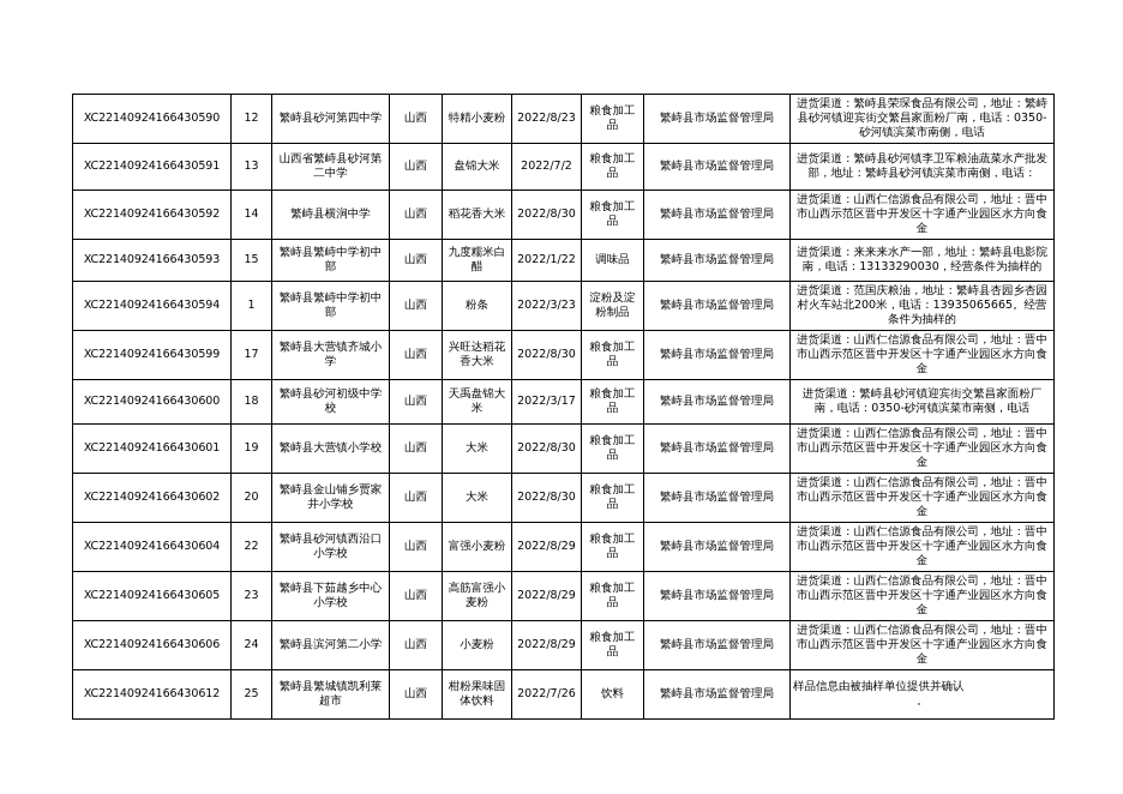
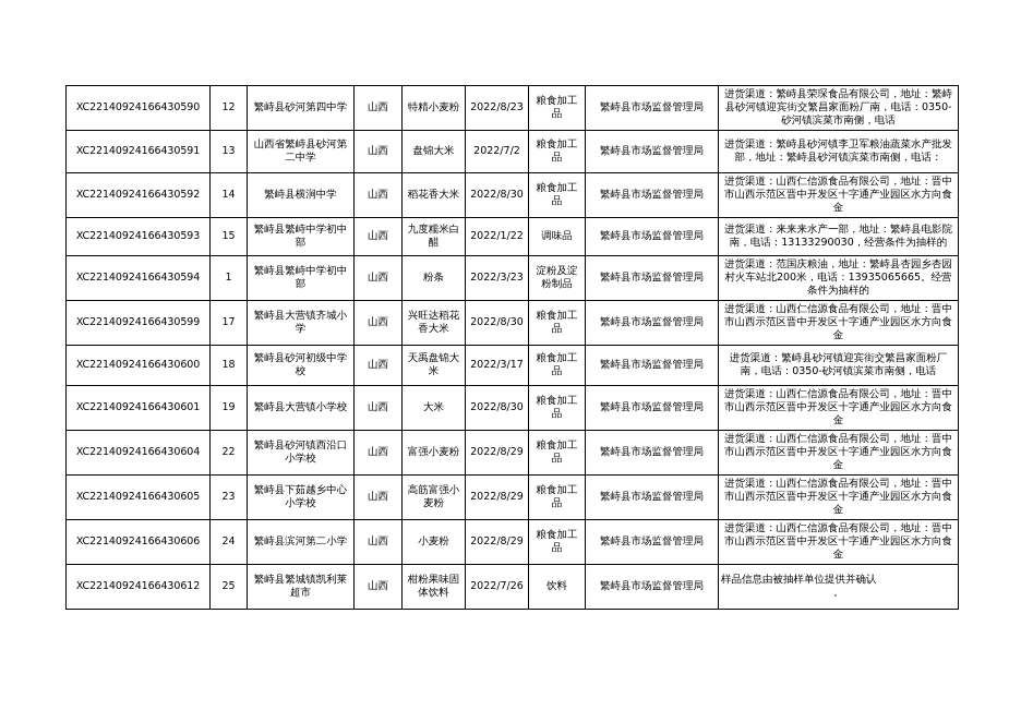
  XC22140924166430590	12	繁峙县砂河第四中学	山西	特精小麦粉	2022/8/23	粮食加工品	繁峙县市场监督管理局	进货渠道：繁峙县荣琛食品有限公司，地址：繁峙县砂河镇迎宾街交繁昌家面粉厂南，电话：0350-砂河镇滨菜市南侧，电话
  XC22140924166430591	13	山西省繁峙县砂河第二中学	山西	盘锦大米	2022/7/2	粮食加工品	繁峙县市场监督管理局	进货渠道：繁峙县砂河镇李卫军粮油蔬菜水产批发部，地址：繁峙县砂河镇滨菜市南侧，电话：
  XC22140924166430592	14	繁峙县横涧中学	山西	稻花香大米	2022/8/30	粮食加工品	繁峙县市场监督管理局	进货渠道：山西仁信源食品有限公司，地址：晋中市山西示范区晋中开发区十字通产业园区水方向食金
  XC22140924166430593	15	繁峙县繁峙中学初中部	山西	九度糯米白醋	2022/1/22	调味品	繁峙县市场监督管理局	进货渠道：来来来水产一部，地址：繁峙县电影院南，电话：13133290030，经营条件为抽样的
  XC22140924166430594	1	繁峙县繁峙中学初中部	山西	粉条	2022/3/23	淀粉及淀粉制品	繁峙县市场监督管理局	进货渠道：范国庆粮油，地址：繁峙县杏园乡杏园村火车站北200米，电话：13935065665。经营条件为抽样的
  XC22140924166430599	17	繁峙县大营镇齐城小学	山西	兴旺达稻花香大米	2022/8/30	粮食加工品	繁峙县市场监督管理局	进货渠道：山西仁信源食品有限公司，地址：晋中市山西示范区晋中开发区十字通产业园区水方向食金
  XC22140924166430600	18	繁峙县砂河初级中学校	山西	天禹盘锦大米	2022/3/17	粮食加工品	繁峙县市场监督管理局	进货渠道：繁峙县砂河镇迎宾街交繁昌家面粉厂南，电话：0350-砂河镇滨菜市南侧，电话
  XC22140924166430601	19	繁峙县大营镇小学校	山西	大米	2022/8/30	粮食加工品	繁峙县市场监督管理局	进货渠道：山西仁信源食品有限公司，地址：晋中市山西示范区晋中开发区十字通产业园区水方向食金
- XC22140924166430602	20	繁峙县金山铺乡贾家井小学校	山西	大米	2022/8/30	粮食加工品	繁峙县市场监督管理局	进货渠道：山西仁信源食品有限公司，地址：晋中市山西示范区晋中开发区十字通产业园区水方向食金
  XC22140924166430604	22	繁峙县砂河镇西沿口小学校	山西	富强小麦粉	2022/8/29	粮食加工品	繁峙县市场监督管理局	进货渠道：山西仁信源食品有限公司，地址：晋中市山西示范区晋中开发区十字通产业园区水方向食金
  XC22140924166430605	23	繁峙县下茹越乡中心小学校	山西	高筋富强小麦粉	2022/8/29	粮食加工品	繁峙县市场监督管理局	进货渠道：山西仁信源食品有限公司，地址：晋中市山西示范区晋中开发区十字通产业园区水方向食金
  XC22140924166430606	24	繁峙县滨河第二小学	山西	小麦粉	2022/8/29	粮食加工品	繁峙县市场监督管理局	进货渠道：山西仁信源食品有限公司，地址：晋中市山西示范区晋中开发区十字通产业园区水方向食金
  XC22140924166430612	25	繁峙县繁城镇凯利莱超市	山西	柑粉果味固体饮料	2022/7/26	饮料	繁峙县市场监督管理局	样品信息由被抽样单位提供并确认 。
